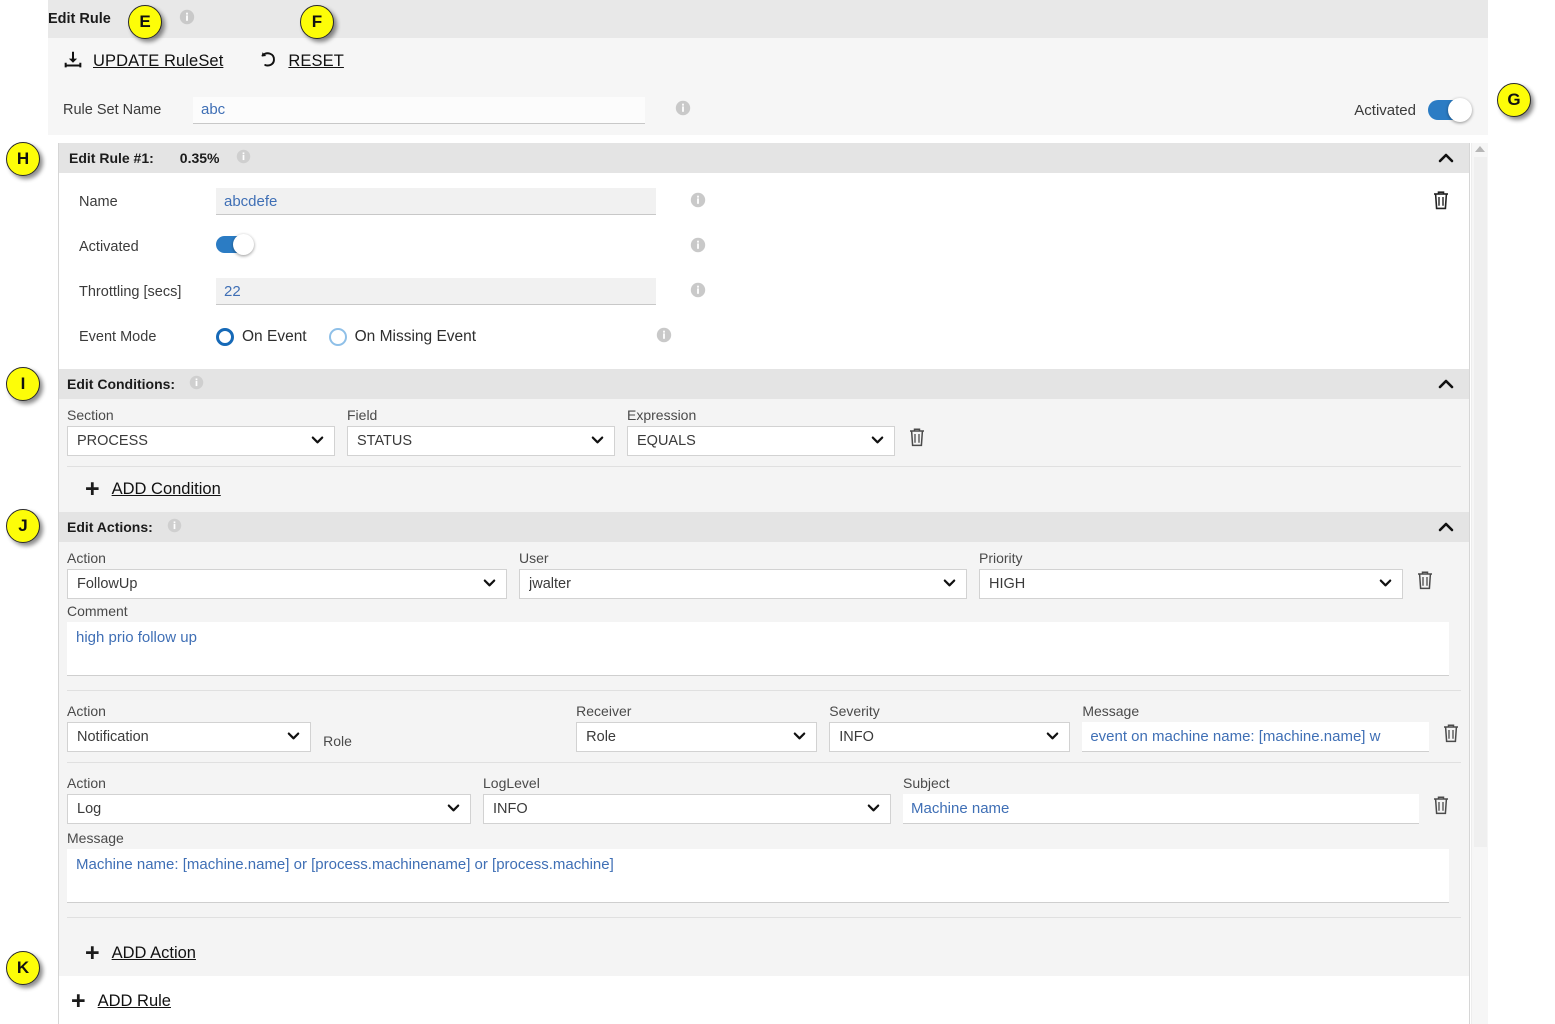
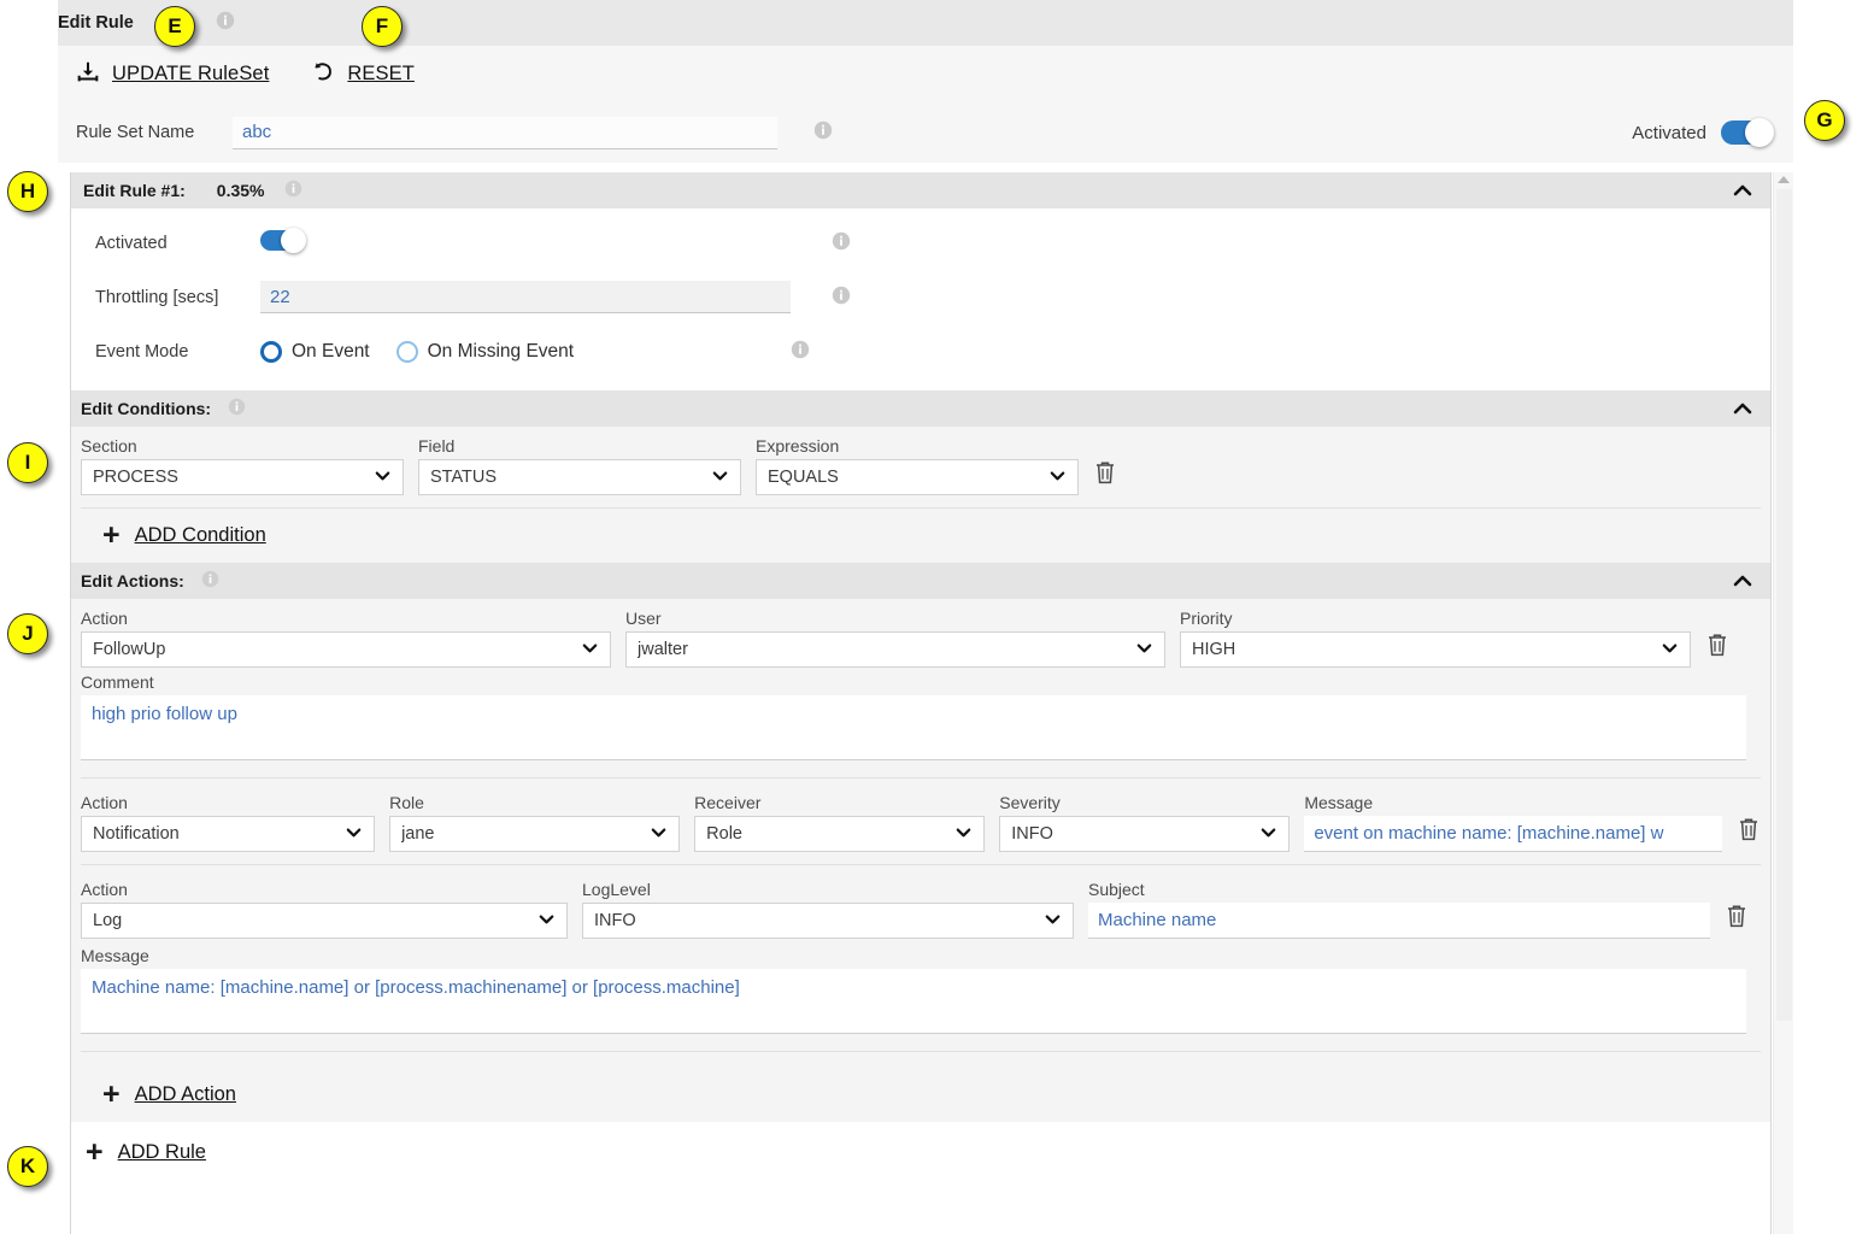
  Edit Rule
  UPDATE RuleSet
  RESET
  Rule Set Name
  abc
  Activated
  Edit Rule #1:
  0.35%
- Name
- abcdefe
  Activated
  Throttling [secs]
  22
  Event Mode
  On Event
  On Missing Event
  Edit Conditions:
  Section
  PROCESS
  Field
  STATUS
  Expression
  EQUALS
  +
  ADD Condition
  Edit Actions:
  Action
  FollowUp
  User
  jwalter
  Priority
  HIGH
  Comment
  high prio follow up
  Action
  Notification
  Role
+ jane
  Receiver
  Role
  Severity
  INFO
  Message
  event on machine name: [machine.name] w
  Action
  Log
  LogLevel
  INFO
  Subject
  Machine name
  Message
  Machine name: [machine.name] or [process.machinename] or [process.machine]
  +
  ADD Action
  +
  ADD Rule
  E
  F
  G
  H
  I
  J
  K
